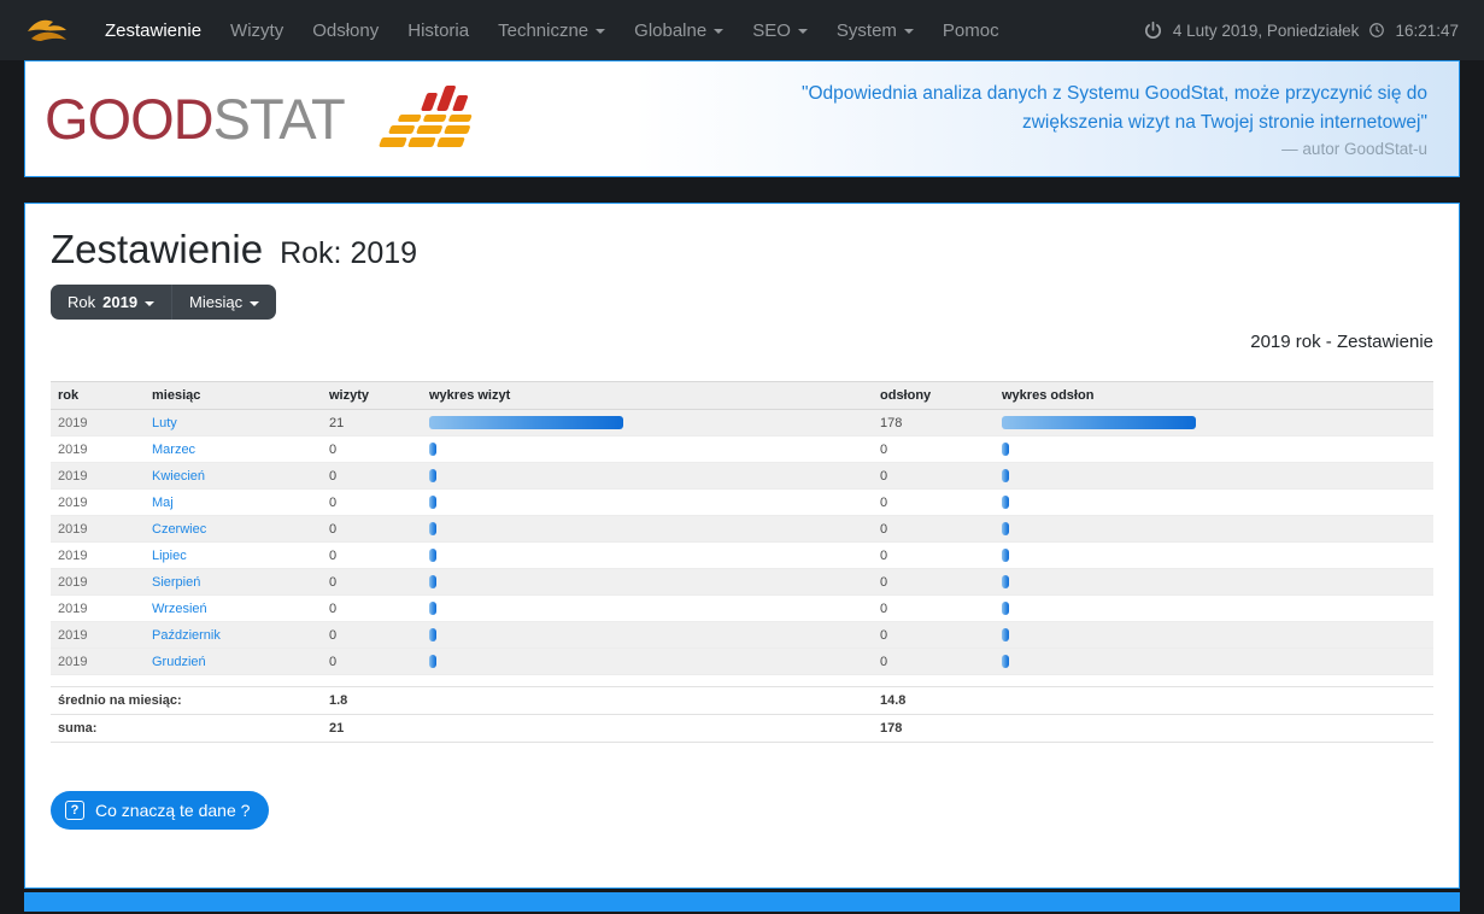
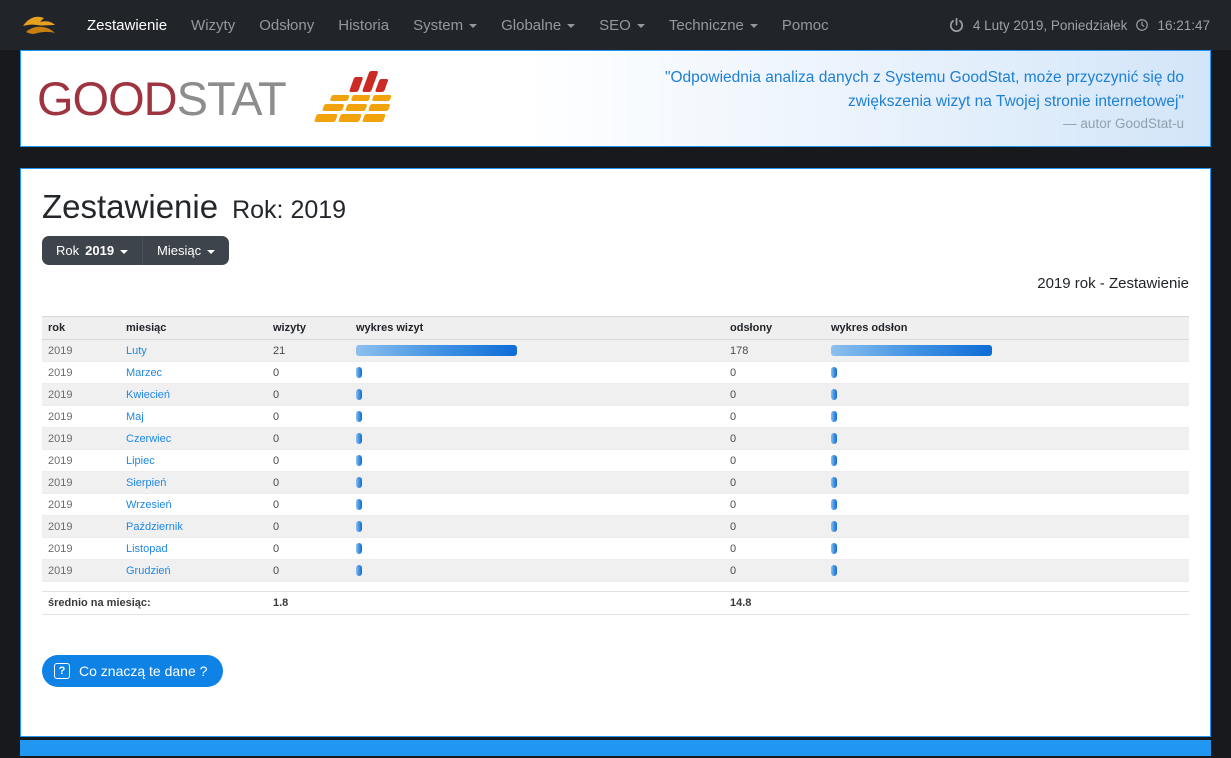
  Zestawienie
  Wizyty
  Odsłony
  Historia
- Techniczne
+ System
  Globalne
  SEO
- System
+ Techniczne
  Pomoc
  4 Luty 2019, Poniedziałek
  16:21:47
  GOODSTAT
  "Odpowiednia analiza danych z Systemu GoodStat, może przyczynić się do
  zwiększenia wizyt na Twojej stronie internetowej"
  — autor GoodStat-u
  Zestawienie
  Rok: 2019
  Rok
  2019
  Miesiąc
  2019 rok - Zestawienie
  rok	miesiąc	wizyty	wykres wizyt	odsłony	wykres odsłon
  2019	Luty	21		178
  2019	Marzec	0		0
  2019	Kwiecień	0		0
  2019	Maj	0		0
  2019	Czerwiec	0		0
  2019	Lipiec	0		0
  2019	Sierpień	0		0
  2019	Wrzesień	0		0
  2019	Październik	0		0
+ 2019	Listopad	0		0
  2019	Grudzień	0		0
  średnio na miesiąc:	1.8		14.8
- suma:	21		178
  ?
  Co znaczą te dane ?
